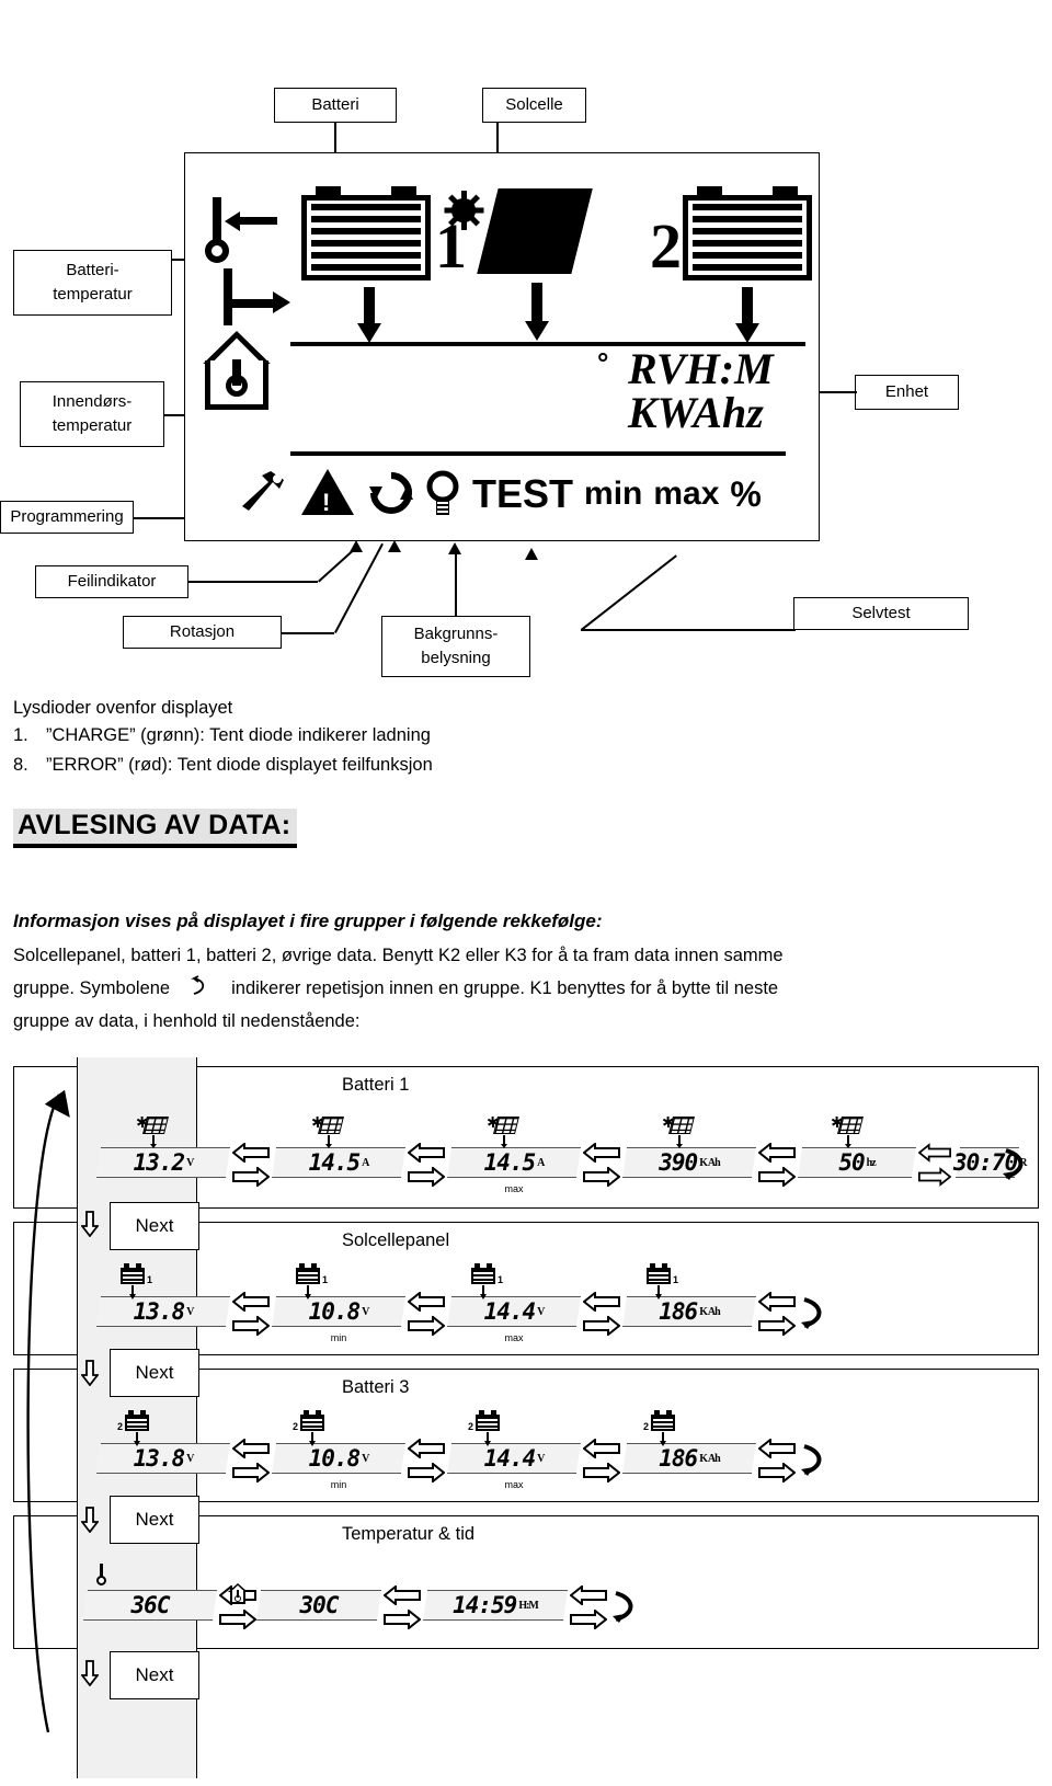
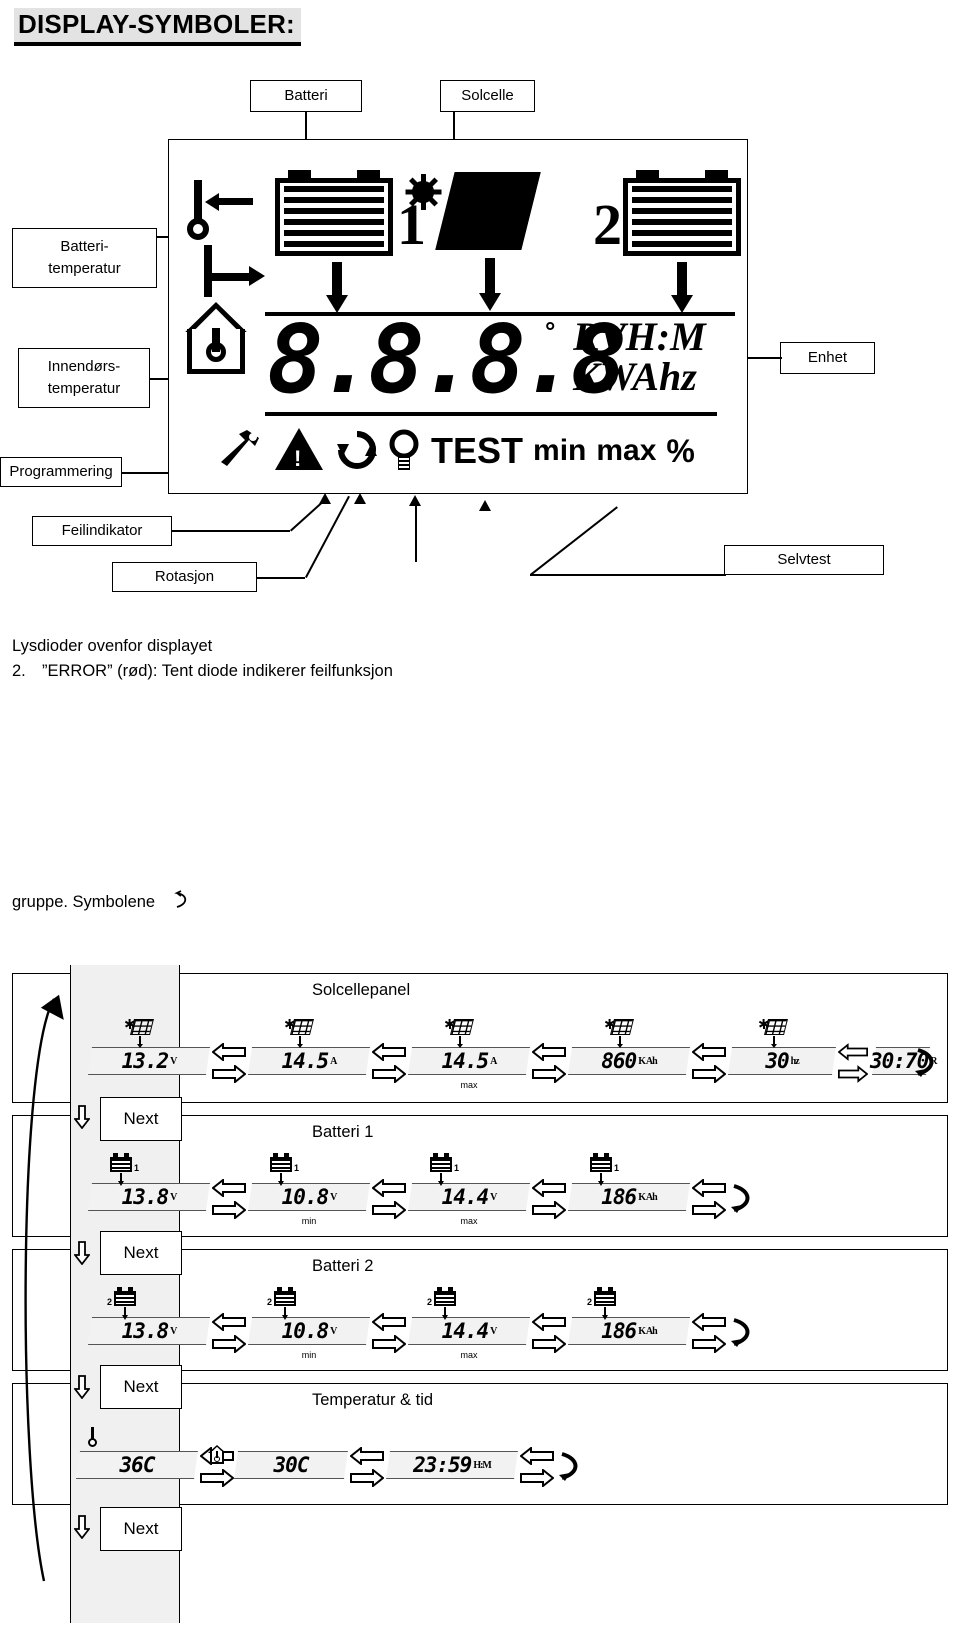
+ DISPLAY-SYMBOLER:
  Batteri
  Solcelle
  Enhet
  Selvtest
  Batteri-
  temperatur
  Innendørs-
  temperatur
  Programmering
  Feilindikator
  Rotasjon
- Bakgrunns-
- belysning
  1
  2
+ 8.8.8.8
  °
  RVH:M
  KWAhz
  !
  TEST
  min
  max
  %
  Lysdioder ovenfor displayet
- 1.
- ”CHARGE” (grønn): Tent diode indikerer ladning
- 8.
+ 2.
- ”ERROR” (rød): Tent diode displayet feilfunksjon
+ ”ERROR” (rød): Tent diode indikerer feilfunksjon
- AVLESING AV DATA:
- Informasjon vises på displayet i fire grupper i følgende rekkefølge:
- Solcellepanel, batteri 1, batteri 2, øvrige data. Benytt K2 eller K3 for å ta fram data innen samme
  gruppe. Symbolene
- indikerer repetisjon innen en gruppe. K1 benyttes for å bytte til neste
- gruppe av data, i henhold til nedenstående:
- Batteri 1
+ Solcellepanel
  13.2
  V
  14.5
  A
  14.5
  A
  max
- 390
+ 860
  K Ah
- 50
+ 30
  hz
  30:70
  Next
- Solcellepanel
+ Batteri 1
  13.8
  V
  1
  10.8
  V
  min
  1
  14.4
  V
  max
  1
  186
  K Ah
  1
  Next
- Batteri 3
+ Batteri 2
  13.8
  V
  2
  10.8
  V
  min
  2
  14.4
  V
  max
  2
  186
  K Ah
  2
  Next
  Temperatur & tid
  36C
  30C
- 14:59
+ 23:59
  H:M
  Next
